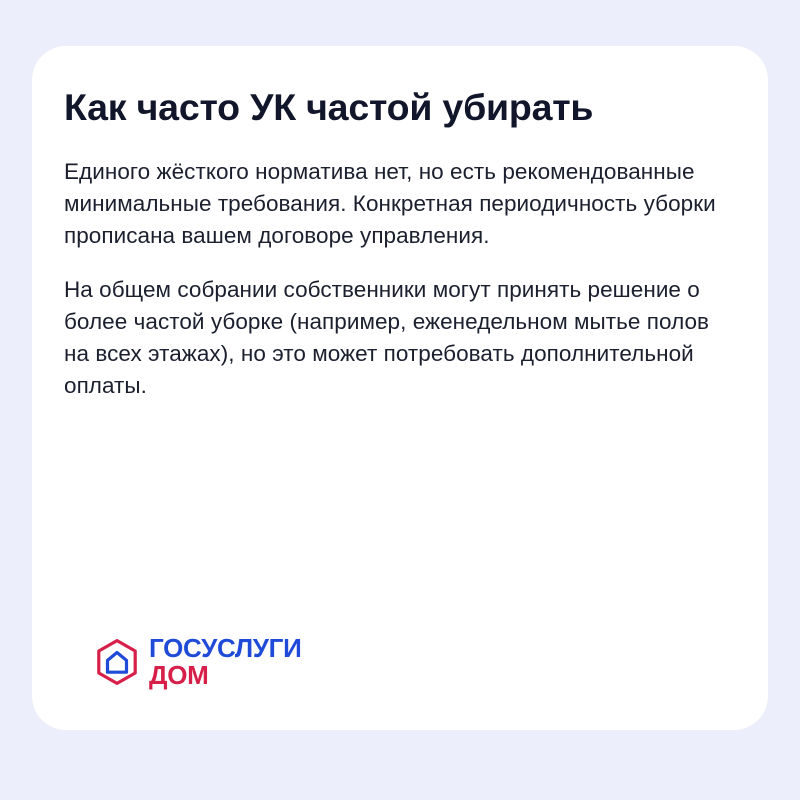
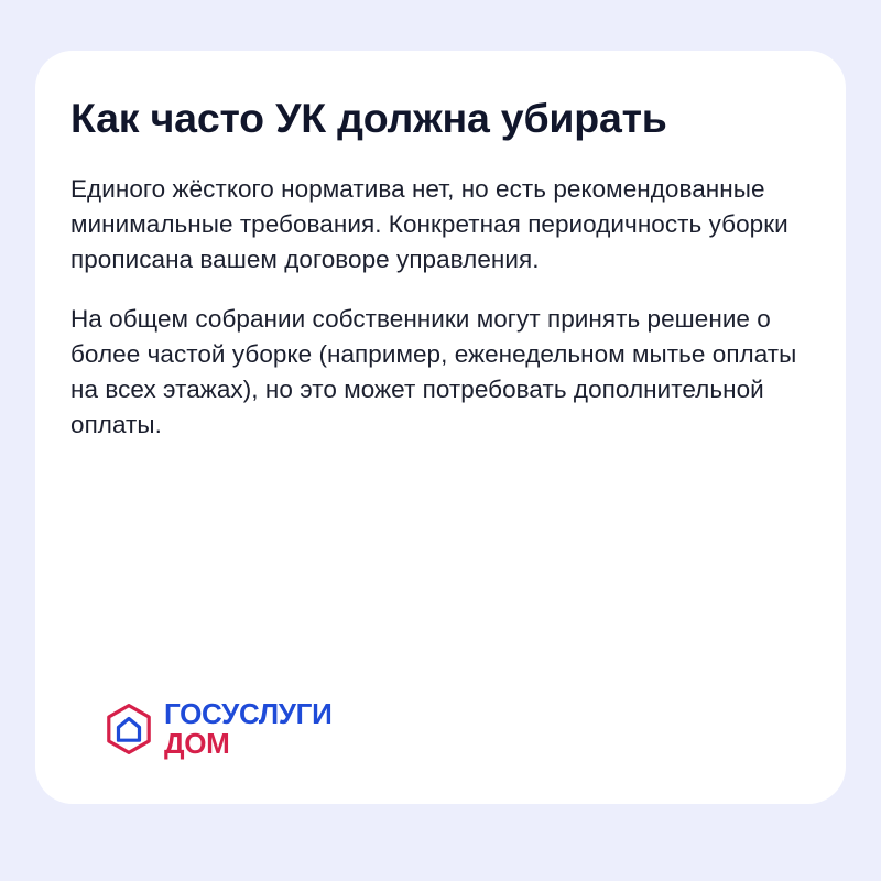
- Как часто УК частой убирать
+ Как часто УК должна убирать
  Единого жёсткого норматива нет, но есть рекомендованные минимальные требования. Конкретная периодичность уборки прописана вашем договоре управления.
- На общем собрании собственники могут принять решение о более частой уборке (например, еженедельном мытье полов на всех этажах), но это может потребовать дополнительной оплаты.
+ На общем собрании собственники могут принять решение о более частой уборке (например, еженедельном мытье оплаты на всех этажах), но это может потребовать дополнительной оплаты.
  ГОСУСЛУГИ
  ДОМ
